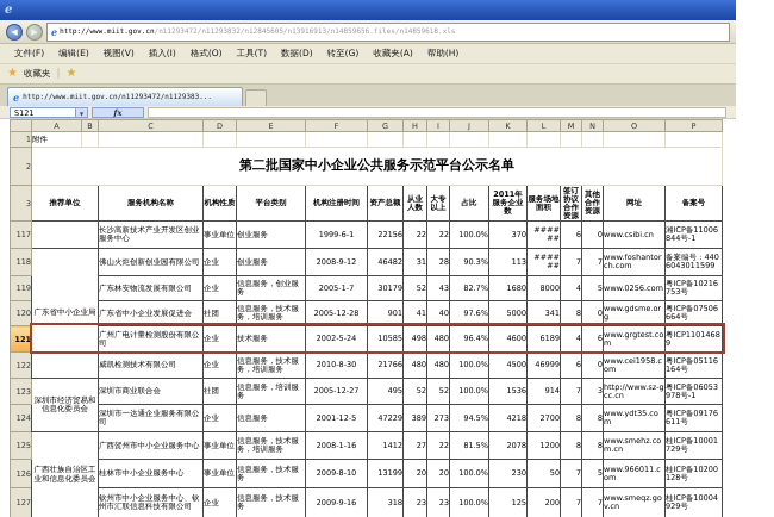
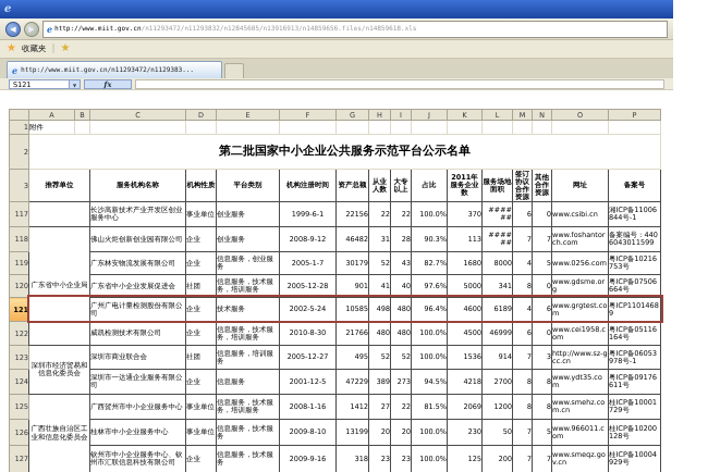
  e
  ◀
  ▶
  e
- 文件(F)
- 编辑(E)
- 视图(V)
- 插入(I)
- 格式(O)
- 工具(T)
- 数据(D)
- 转至(G)
- 收藏夹(A)
- 帮助(H)
  ★
  收藏夹
  ★
  e
  S121
  fx
  	A	B	C	D	E	F	G	H	I	J	K	L	M	N	O	P
  1	附件
  2	第二批国家中小企业公共服务示范平台公示名单
  3	推荐单位	服务机构名称	机构性质	平台类别	机构注册时间	资产总额	从业人数	大专以上	占比	2011年服务企业数	服务场地面积	签订协议合作资源	其他合作资源	网址	备案号
  117		长沙高新技术产业开发区创业服务中心	事业单位	创业服务	1999-6-1	22156	22	22	100.0%	370	######	6	0	www.csibi.cn	湘ICP备11006844号-1
  118	广东省中小企业局	佛山火炬创新创业园有限公司	企业	创业服务	2008-9-12	46482	31	28	90.3%	113	######	7	7	www.foshantorch.com	备案编号：4406043011599
  119	广东林安物流发展有限公司	企业	信息服务，创业服务	2005-1-7	30179	52	43	82.7%	1680	8000	4	5	www.0256.com	粤ICP备10216753号
  120	广东省中小企业发展促进会	社团	信息服务，技术服务，培训服务	2005-12-28	901	41	40	97.6%	5000	341	8	0	www.gdsme.org	粤ICP备07506664号
  121	广州广电计量检测股份有限公司	企业	技术服务	2002-5-24	10585	498	480	96.4%	4600	6189	4	6	www.grgtest.com	粤ICP11014689
  122	威凯检测技术有限公司	企业	信息服务，技术服务，培训服务	2010-8-30	21766	480	480	100.0%	4500	46999	6	0	www.cei1958.com	粤ICP备05116164号
  123	深圳市经济贸易和信息化委员会	深圳市商业联合会	社团	信息服务，培训服务	2005-12-27	495	52	52	100.0%	1536	914	7	3	http://www.sz-gcc.cn	粤ICP备06053978号-1
  124	深圳市一达通企业服务有限公司	企业	信息服务	2001-12-5	47229	389	273	94.5%	4218	2700	8	8	www.ydt35.com	粤ICP备09176611号
- 125	广西壮族自治区工业和信息化委员会	广西贺州市中小企业服务中心	事业单位	信息服务，技术服务，培训服务	2008-1-16	1412	27	22	81.5%	2078	1200	8	8	www.smehz.com.cn	桂ICP备10001729号
+ 125	广西壮族自治区工业和信息化委员会	广西贺州市中小企业服务中心	事业单位	信息服务，技术服务，培训服务	2008-1-16	1412	27	22	81.5%	2069	1200	8	8	www.smehz.com.cn	桂ICP备10001729号
  126	桂林市中小企业服务中心	事业单位	信息服务，技术服务	2009-8-10	13199	20	20	100.0%	230	50	7	5	www.966011.com	桂ICP备10200128号
  127	钦州市中小企业服务中心、钦州市汇联信息科技有限公司	企业	信息服务，技术服务	2009-9-16	318	23	23	100.0%	125	200	7	7	www.smeqz.gov.cn	桂ICP备10004929号
